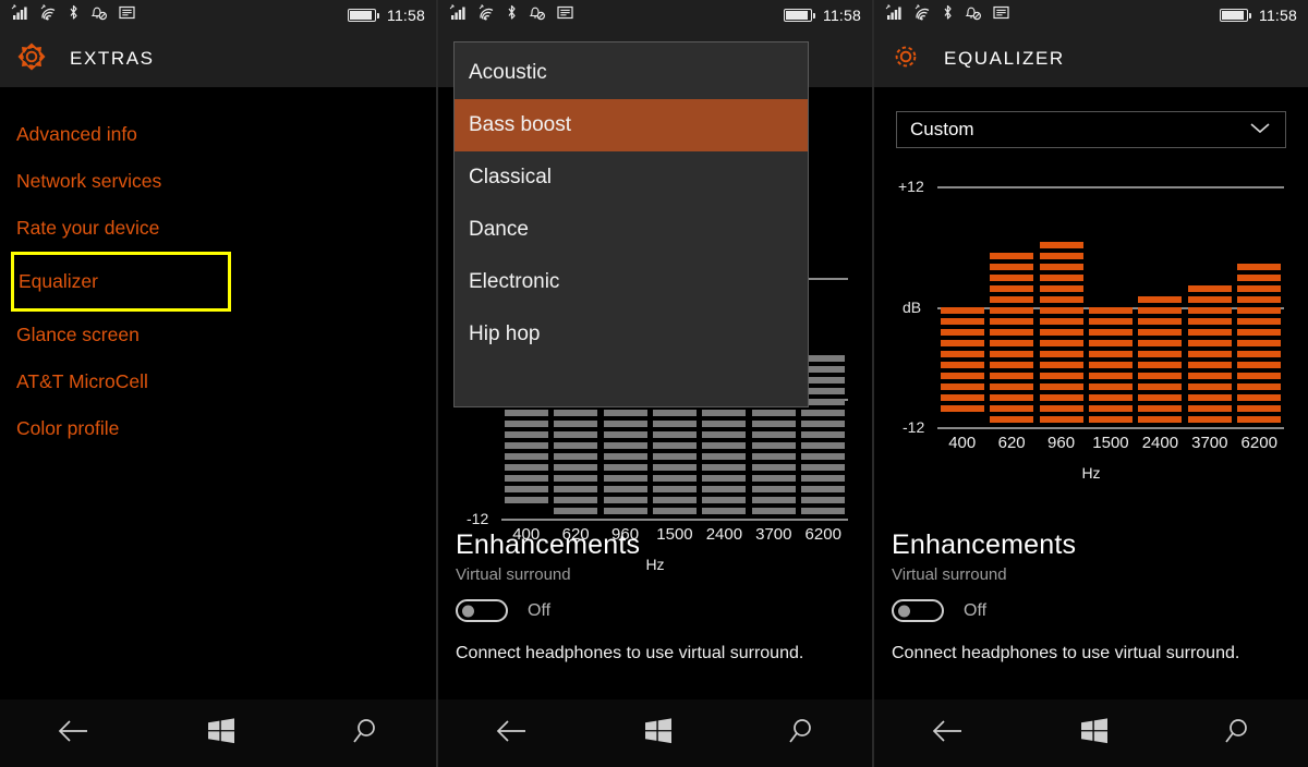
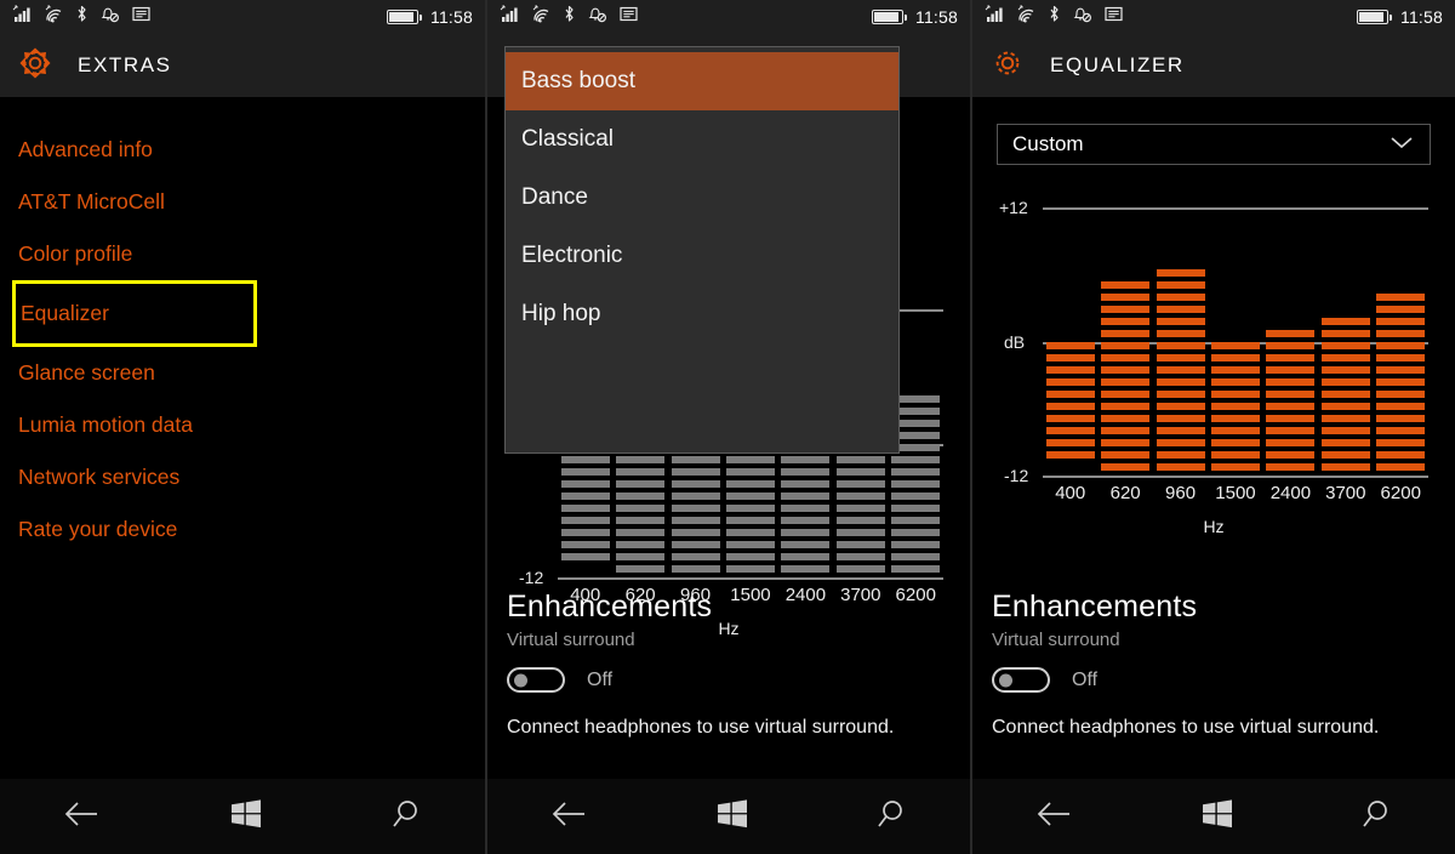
  11:58
  EXTRAS
  Advanced info
- Network services
+ AT&T MicroCell
- Rate your device
+ Color profile
  Equalizer
  Glance screen
+ Lumia motion data
- AT&T MicroCell
+ Network services
- Color profile
+ Rate your device
  11:58
  -12
  400
  620
  960
  1500
  2400
  3700
  6200
  Hz
- Acoustic
  Bass boost
  Classical
  Dance
  Electronic
  Hip hop
  Enhancements
  Virtual surround
  Off
  Connect headphones to use virtual surround.
  11:58
  EQUALIZER
  Custom
  +12
  dB
  -12
  400
  620
  960
  1500
  2400
  3700
  6200
  Hz
  Enhancements
  Virtual surround
  Off
  Connect headphones to use virtual surround.
